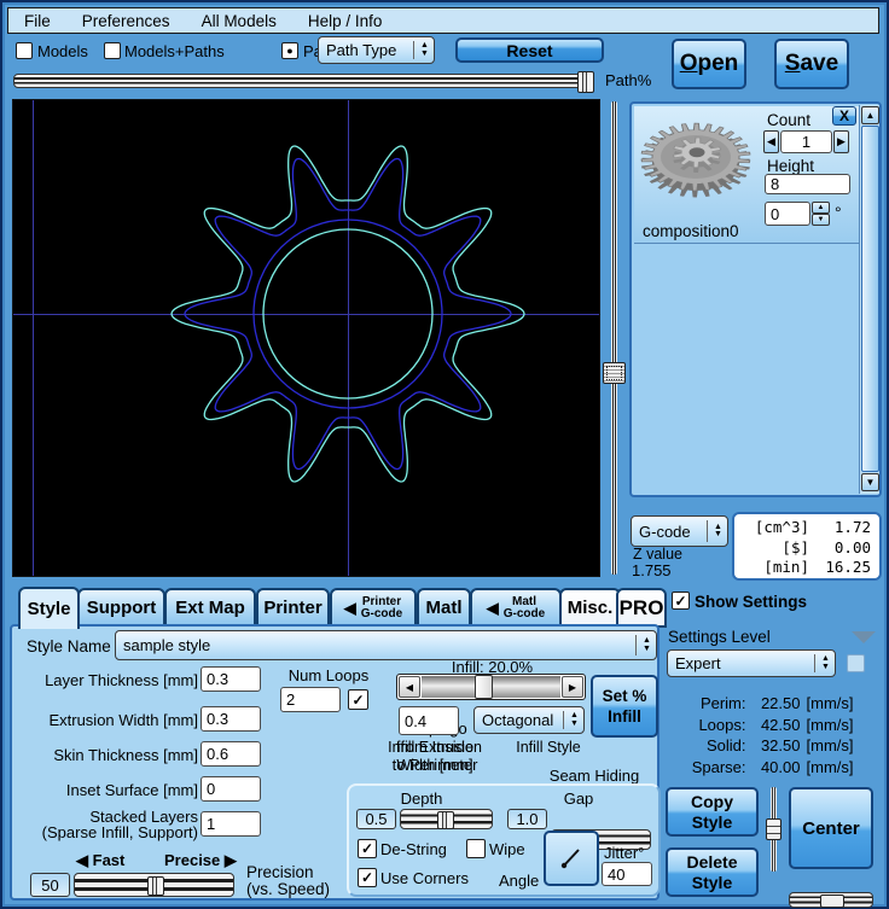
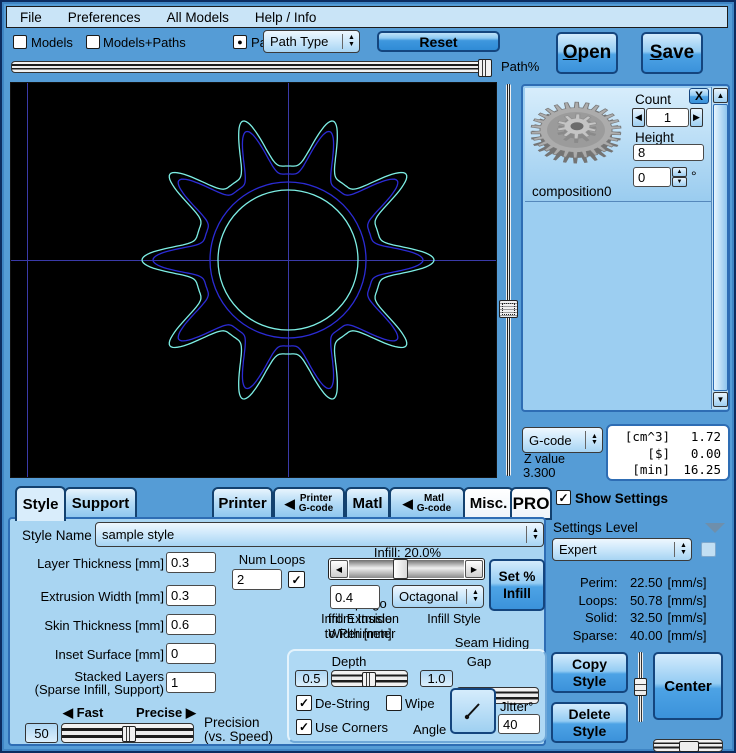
  File
  Preferences
  All Models
  Help / Info
  Models
  Models+Paths
  ●
  Path Type
  Reset
  O
  pen
  S
  ave
  Path%
  Count
  ◀
  1
  ▶
  Height
  8
  0
  °
  composition0
  X
  ▲
  ▼
  G-code
  Z value
- 1.755
+ 3.300
  [cm^3]
  1.72
  [$]
  0.00
  [min]
  16.25
  Style
  Support
- Ext Map
  Printer
  ◀
  Printer
  G-code
  Matl
  ◀
  Matl
  G-code
  Misc.
  PRO
  Style Name
  sample style
  Layer Thickness [mm]
  0.3
  Extrusion Width [mm]
  0.3
  Skin Thickness [mm]
  0.6
  Inset Surface [mm]
  0
  Stacked Layers
  (Sparse Infill, Support)
  1
  Num Loops
  2
  ✓
  from Inside
  to Perimeter
  Infill: 20.0%
  ◀
  ▶
  Set %
  Infill
  0.4
  Octagonal
  Infill Extrusion
  Width [mm]
  Infill Style
  Seam Hiding
  Depth
  Gap
  0.5
  1.0
  ✓
  De-String
  Wipe
  ✓
  Use Corners
  Angle
  Jitter°
  40
  ◀ Fast
  Precise ▶
  50
  Precision
  (vs. Speed)
  ✓
  Show Settings
  Settings Level
  Expert
  Perim:
  22.50
  [mm/s]
  Loops:
- 42.50
+ 50.78
  [mm/s]
  Solid:
  32.50
  [mm/s]
  Sparse:
  40.00
  [mm/s]
  Copy
  Style
  Delete
  Style
  Center
